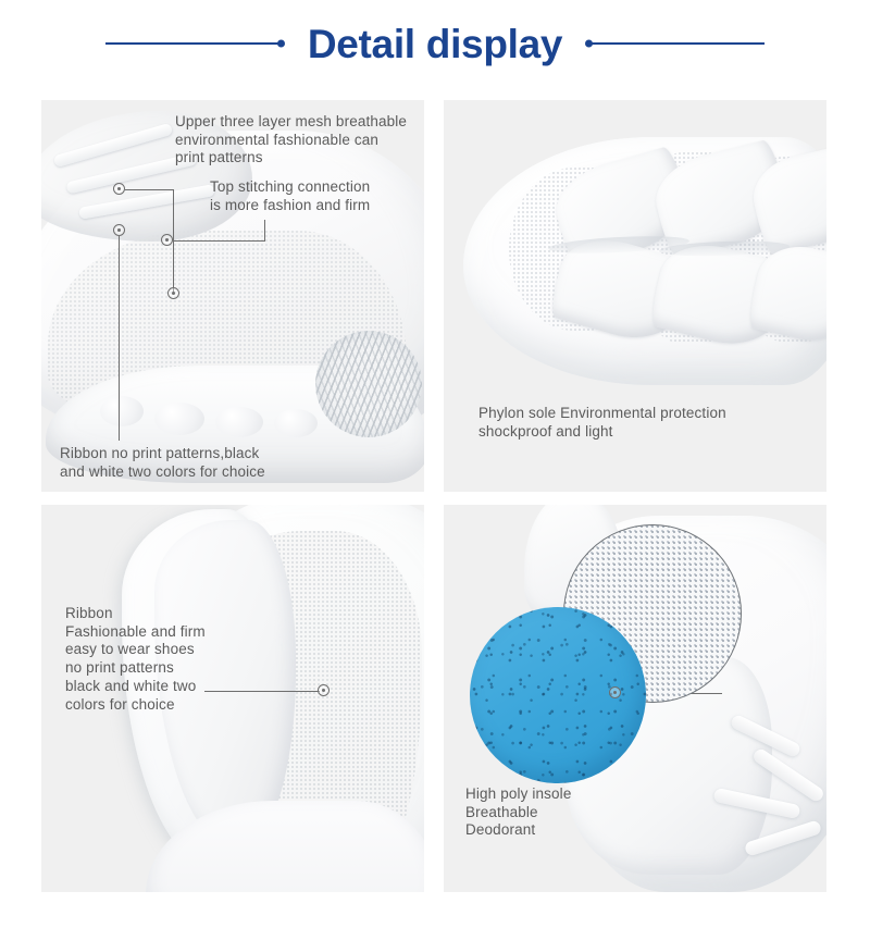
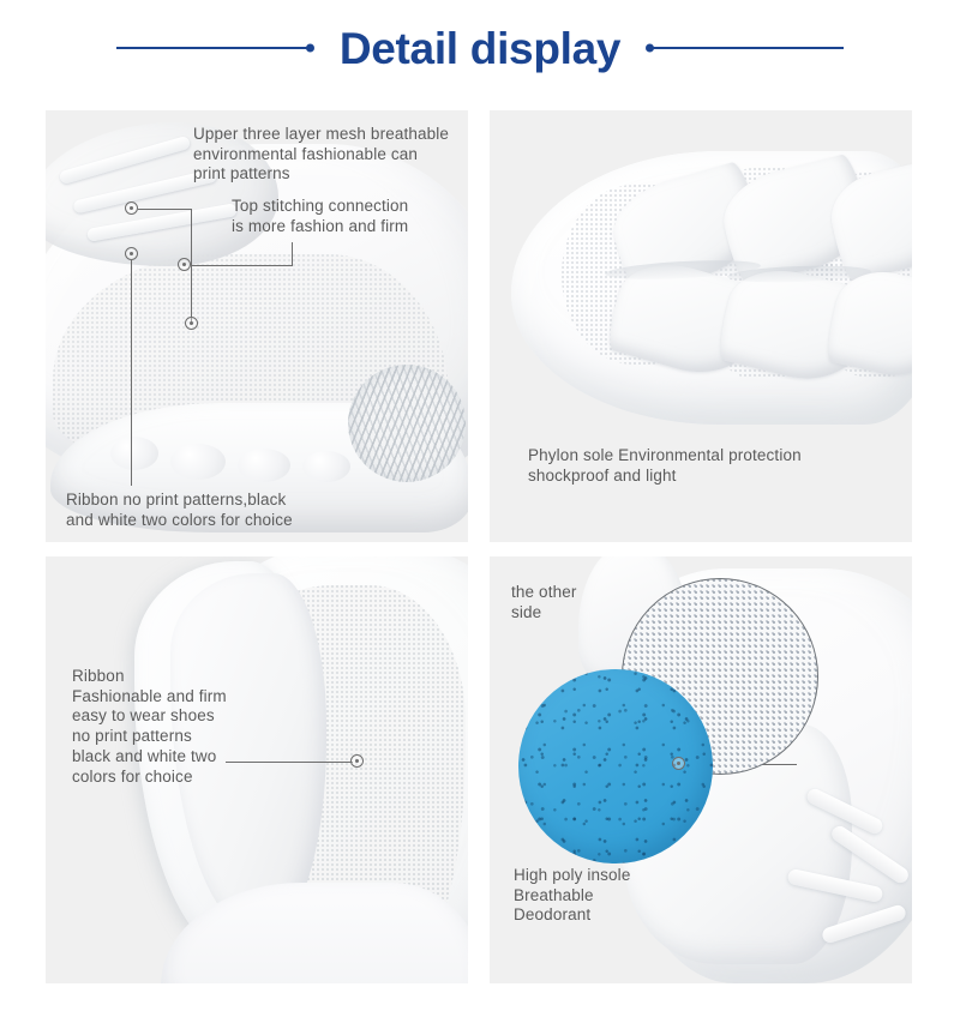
  Detail display
  Upper three layer mesh breathable
  environmental fashionable can
  print patterns
  Top stitching connection
  is more fashion and firm
  Ribbon no print patterns,black
  and white two colors for choice
  Phylon sole Environmental protection
  shockproof and light
  Ribbon
  Fashionable and firm
  easy to wear shoes
  no print patterns
  black and white two
  colors for choice
+ the other
+ side
  High poly insole
  Breathable
  Deodorant
